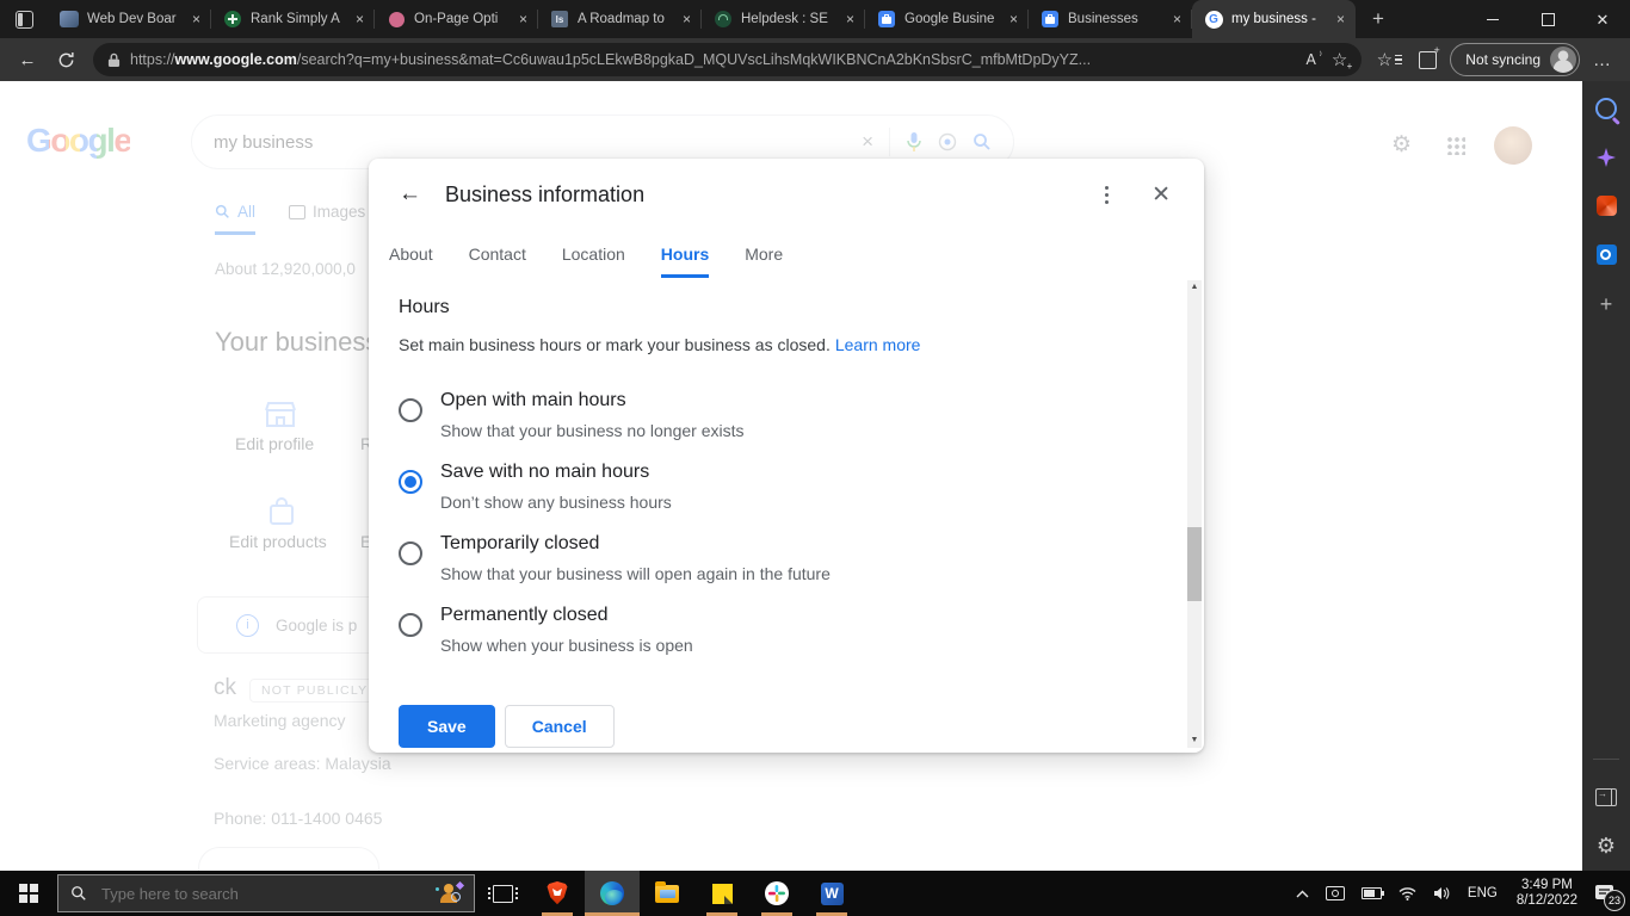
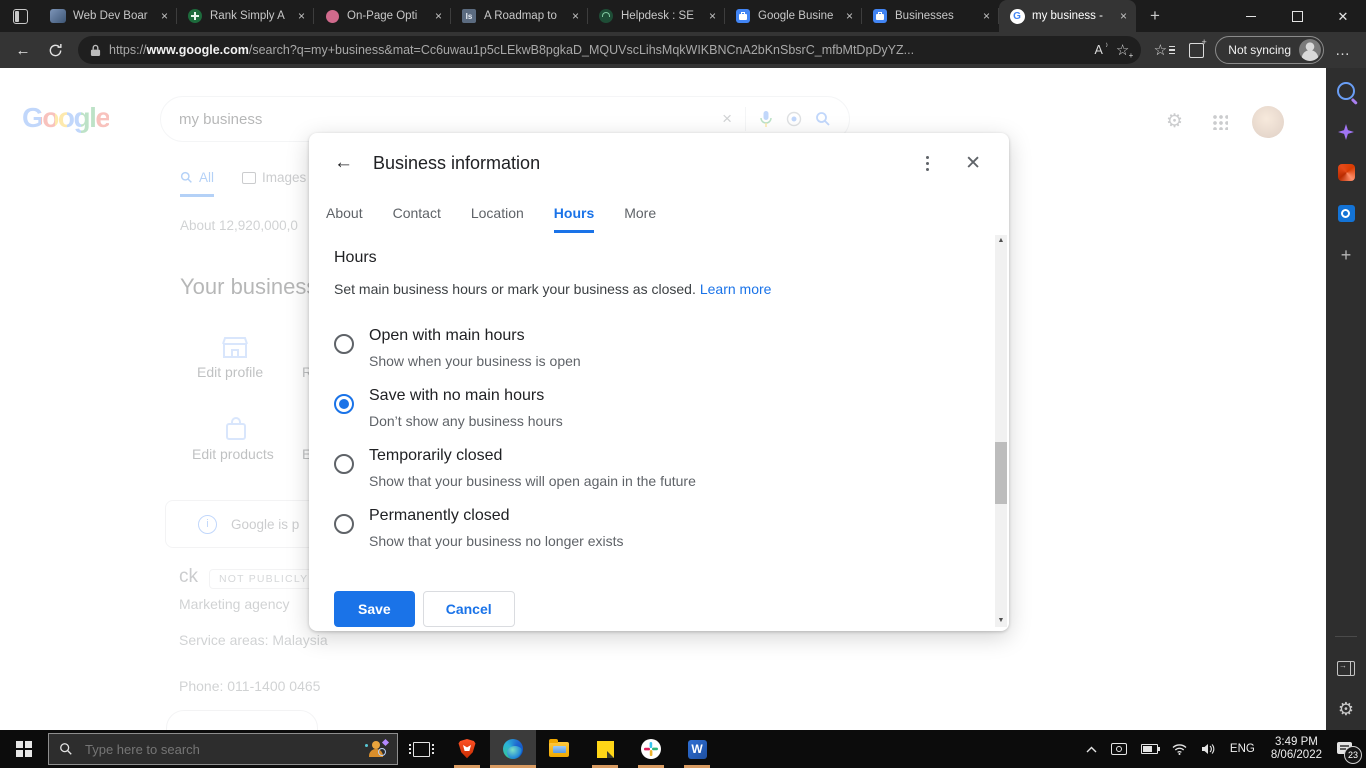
  Web Dev Boar
  ×
  Rank Simply A
  ×
  On-Page Opti
  ×
  Is
  A Roadmap to
  ×
  Helpdesk : SE
  ×
  Google Busine
  ×
  Businesses
  ×
  G
  my business -
  ×
  +
  ✕
  ←
  https://www.google.com/search?q=my+business&mat=Cc6uwau1p5cLEkwB8pgkaD_MQUVscLihsMqkWIKBNCnA2bKnSbsrC_mfbMtDpDyYZ...
  A
  ⁾
  ☆
  +
  ☆
  Not syncing
  …
  Google
  my business
  ×
  ⚙
  All
  Images
  About 12,920,000,0
  Your busines
  Edit profile
  R
  Edit products
  E
  i
  Google is p
  ck
  NOT PUBLICLY
  Marketing agency
  Service areas: Malaysia
  Phone: 011-1400 0465
  ←
  Business information
  ✕
  About
  Contact
  Location
  Hours
  More
  Hours
  Set main business hours or mark your business as closed. Learn more
  Open with main hours
- Show that your business no longer exists
+ Show when your business is open
  Save with no main hours
  Don’t show any business hours
  Temporarily closed
  Show that your business will open again in the future
  Permanently closed
- Show when your business is open
+ Show that your business no longer exists
  Save
  Cancel
  +
  ⚙
  Type here to search
  W
  ENG
  3:49 PM
- 8/12/2022
+ 8/06/2022
  23
